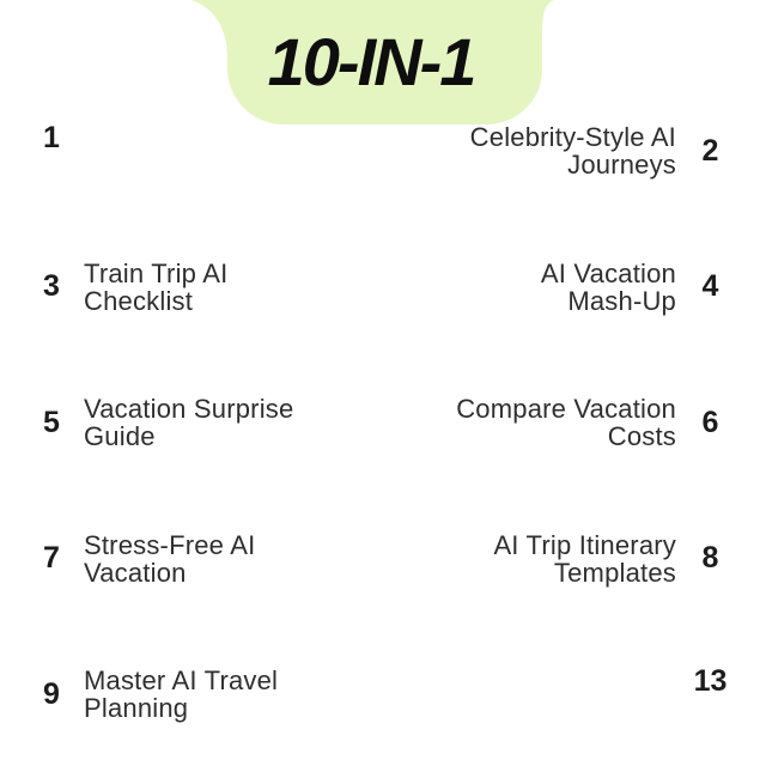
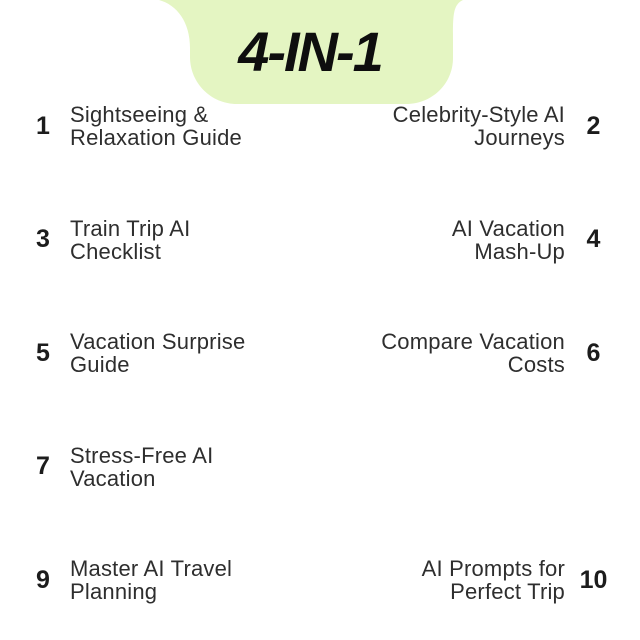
- 10-IN-1
+ 4-IN-1
  1
+ Sightseeing &
+ Relaxation Guide
  Celebrity-Style AI
  Journeys
  2
  3
  Train Trip AI
  Checklist
  AI Vacation
  Mash-Up
  4
  5
  Vacation Surprise
  Guide
  Compare Vacation
  Costs
  6
  7
  Stress-Free AI
  Vacation
- AI Trip Itinerary
- Templates
- 8
  9
  Master AI Travel
  Planning
+ AI Prompts for
+ Perfect Trip
- 13
+ 10
